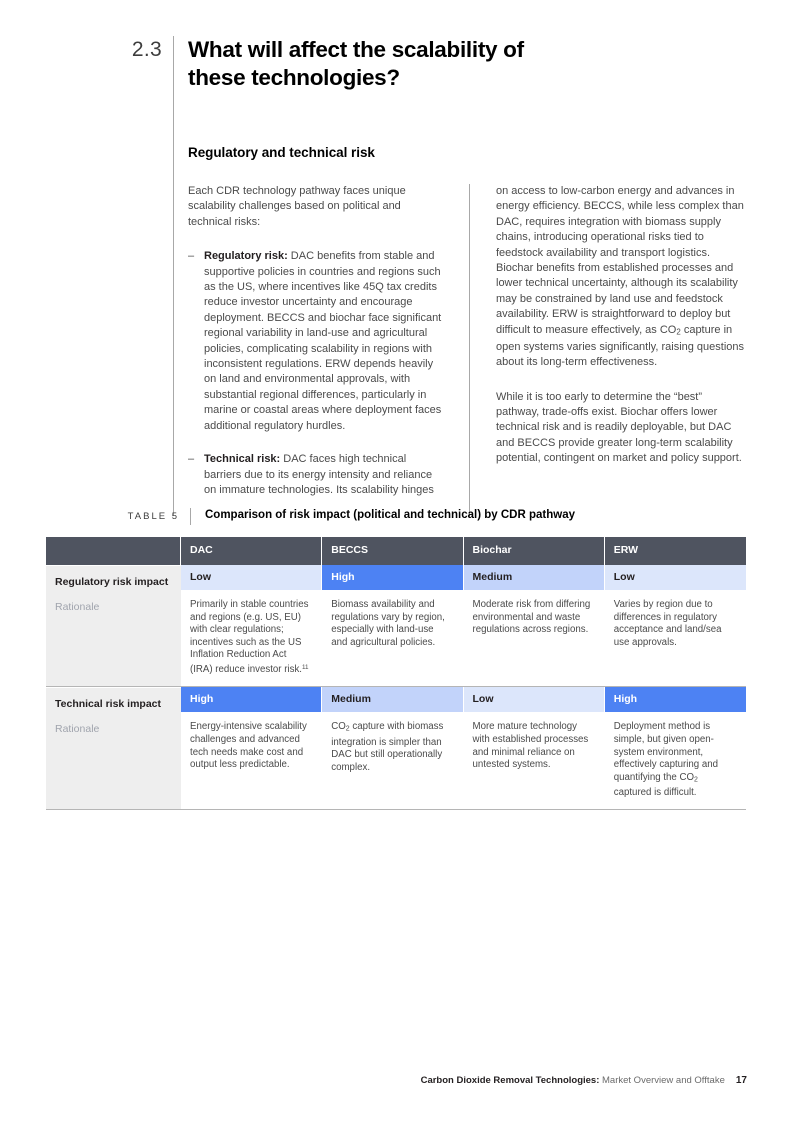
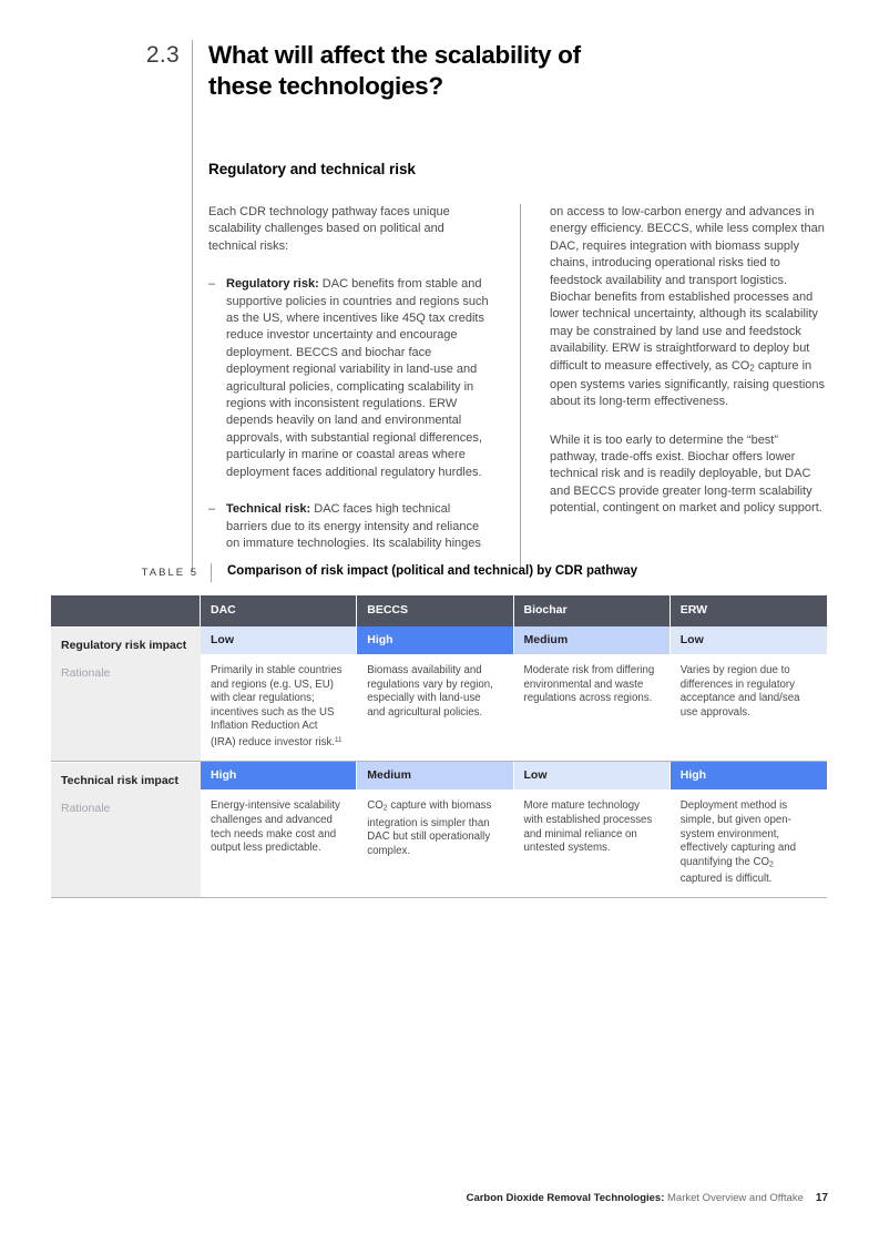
  2.3
  What will affect the scalability of these technologies?
  Regulatory and technical risk
  Each CDR technology pathway faces unique scalability challenges based on political and technical risks:
  –
- Regulatory risk: DAC benefits from stable and supportive policies in countries and regions such as the US, where incentives like 45Q tax credits reduce investor uncertainty and encourage deployment. BECCS and biochar face significant regional variability in land-use and agricultural policies, complicating scalability in regions with inconsistent regulations. ERW depends heavily on land and environmental approvals, with substantial regional differences, particularly in marine or coastal areas where deployment faces additional regulatory hurdles.
+ Regulatory risk: DAC benefits from stable and supportive policies in countries and regions such as the US, where incentives like 45Q tax credits reduce investor uncertainty and encourage deployment. BECCS and biochar face deployment regional variability in land-use and agricultural policies, complicating scalability in regions with inconsistent regulations. ERW depends heavily on land and environmental approvals, with substantial regional differences, particularly in marine or coastal areas where deployment faces additional regulatory hurdles.
  –
  Technical risk: DAC faces high technical barriers due to its energy intensity and reliance on immature technologies. Its scalability hinges
  on access to low-carbon energy and advances in energy efficiency. BECCS, while less complex than DAC, requires integration with biomass supply chains, introducing operational risks tied to feedstock availability and transport logistics. Biochar benefits from established processes and lower technical uncertainty, although its scalability may be constrained by land use and feedstock availability. ERW is straightforward to deploy but difficult to measure effectively, as CO2 capture in open systems varies significantly, raising questions about its long-term effectiveness.
  While it is too early to determine the “best” pathway, trade-offs exist. Biochar offers lower technical risk and is readily deployable, but DAC and BECCS provide greater long-term scalability potential, contingent on market and policy support.
  TABLE 5
  Comparison of risk impact (political and technical) by CDR pathway
  DAC
  BECCS
  Biochar
  ERW
  Regulatory risk impact
  Rationale
  Low
  Primarily in stable countries and regions (e.g. US, EU) with clear regulations; incentives such as the US Inflation Reduction Act (IRA) reduce investor risk.
  High
  Biomass availability and regulations vary by region, especially with land-use and agricultural policies.
  Medium
  Moderate risk from differing environmental and waste regulations across regions.
  Low
  Varies by region due to differences in regulatory acceptance and land/sea use approvals.
  Technical risk impact
  Rationale
  High
  Energy-intensive scalability challenges and advanced tech needs make cost and output less predictable.
  Medium
  CO capture with biomass integration is simpler than DAC but still operationally complex.
  Low
  More mature technology with established processes and minimal reliance on untested systems.
  High
  Deployment method is simple, but given open-system environment, effectively capturing and quantifying the CO captured is difficult.
  Carbon Dioxide Removal Technologies: Market Overview and Offtake 17
